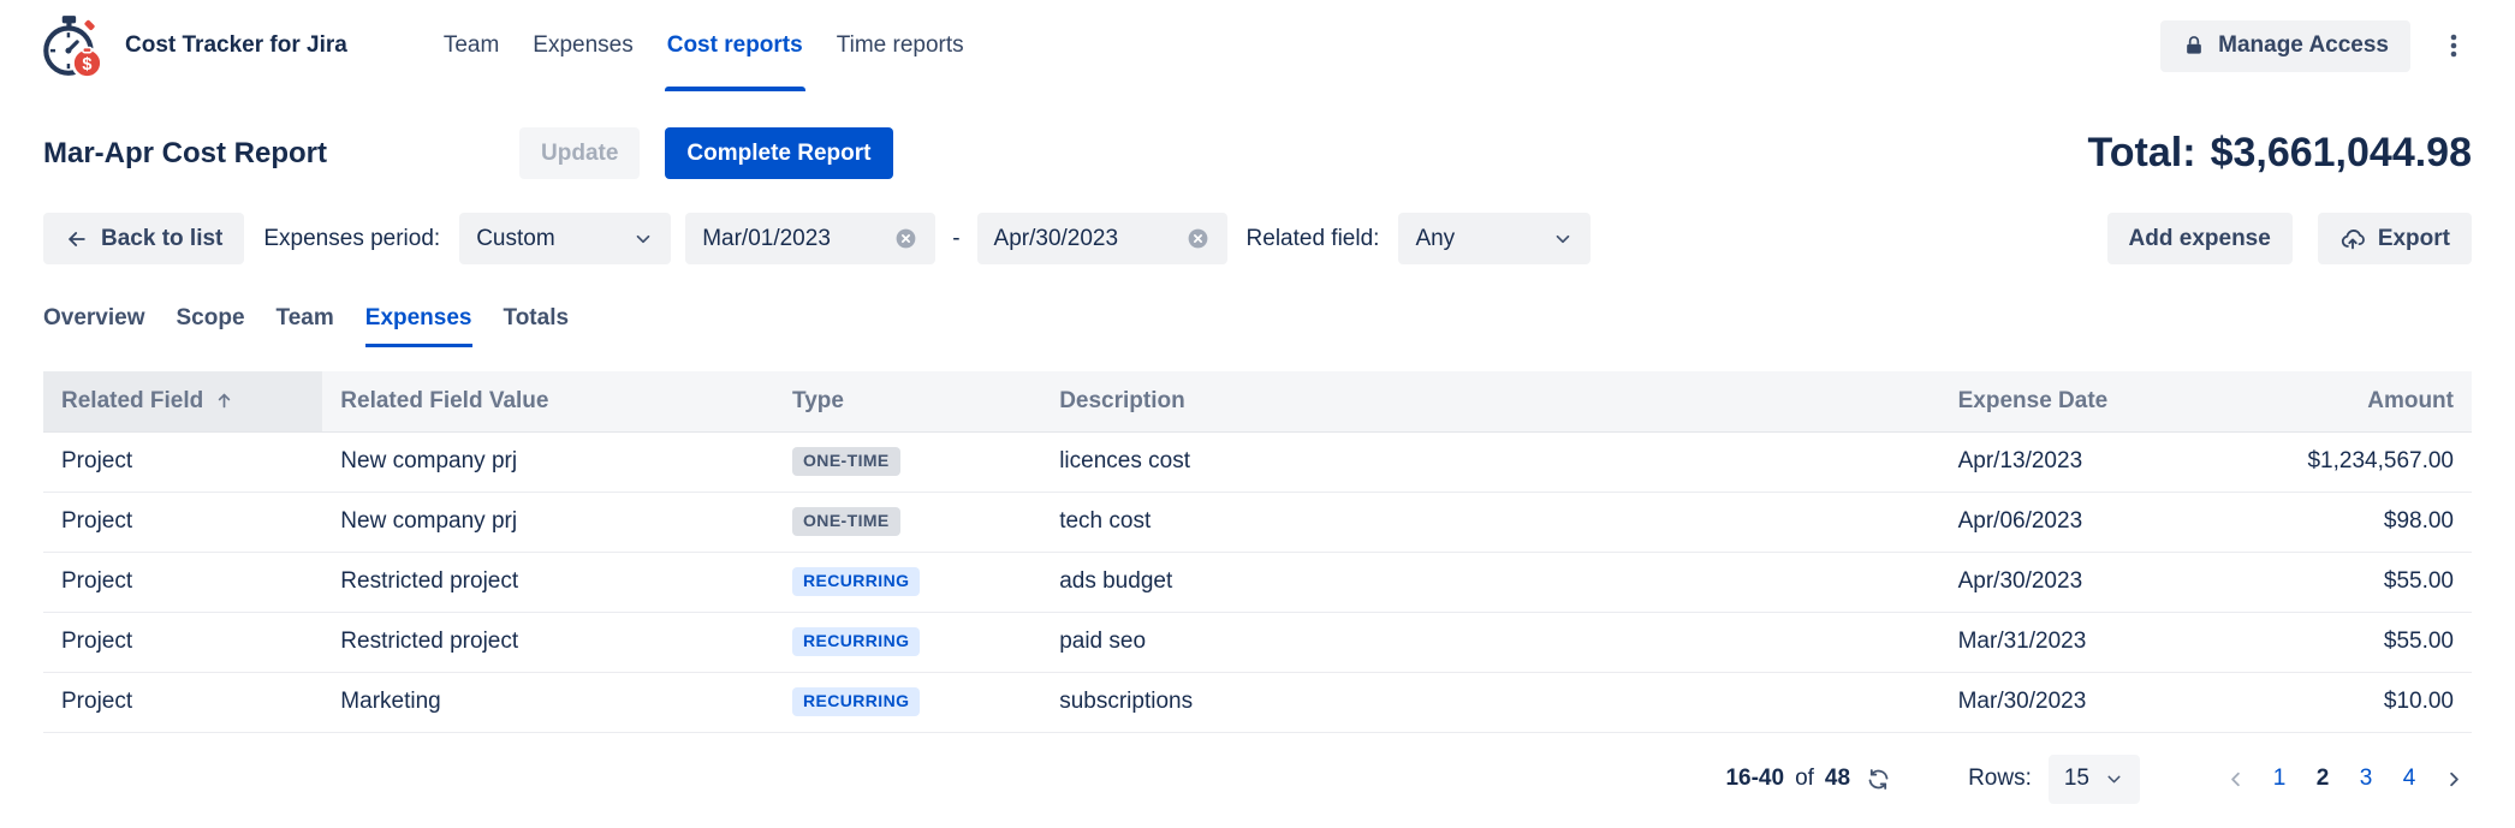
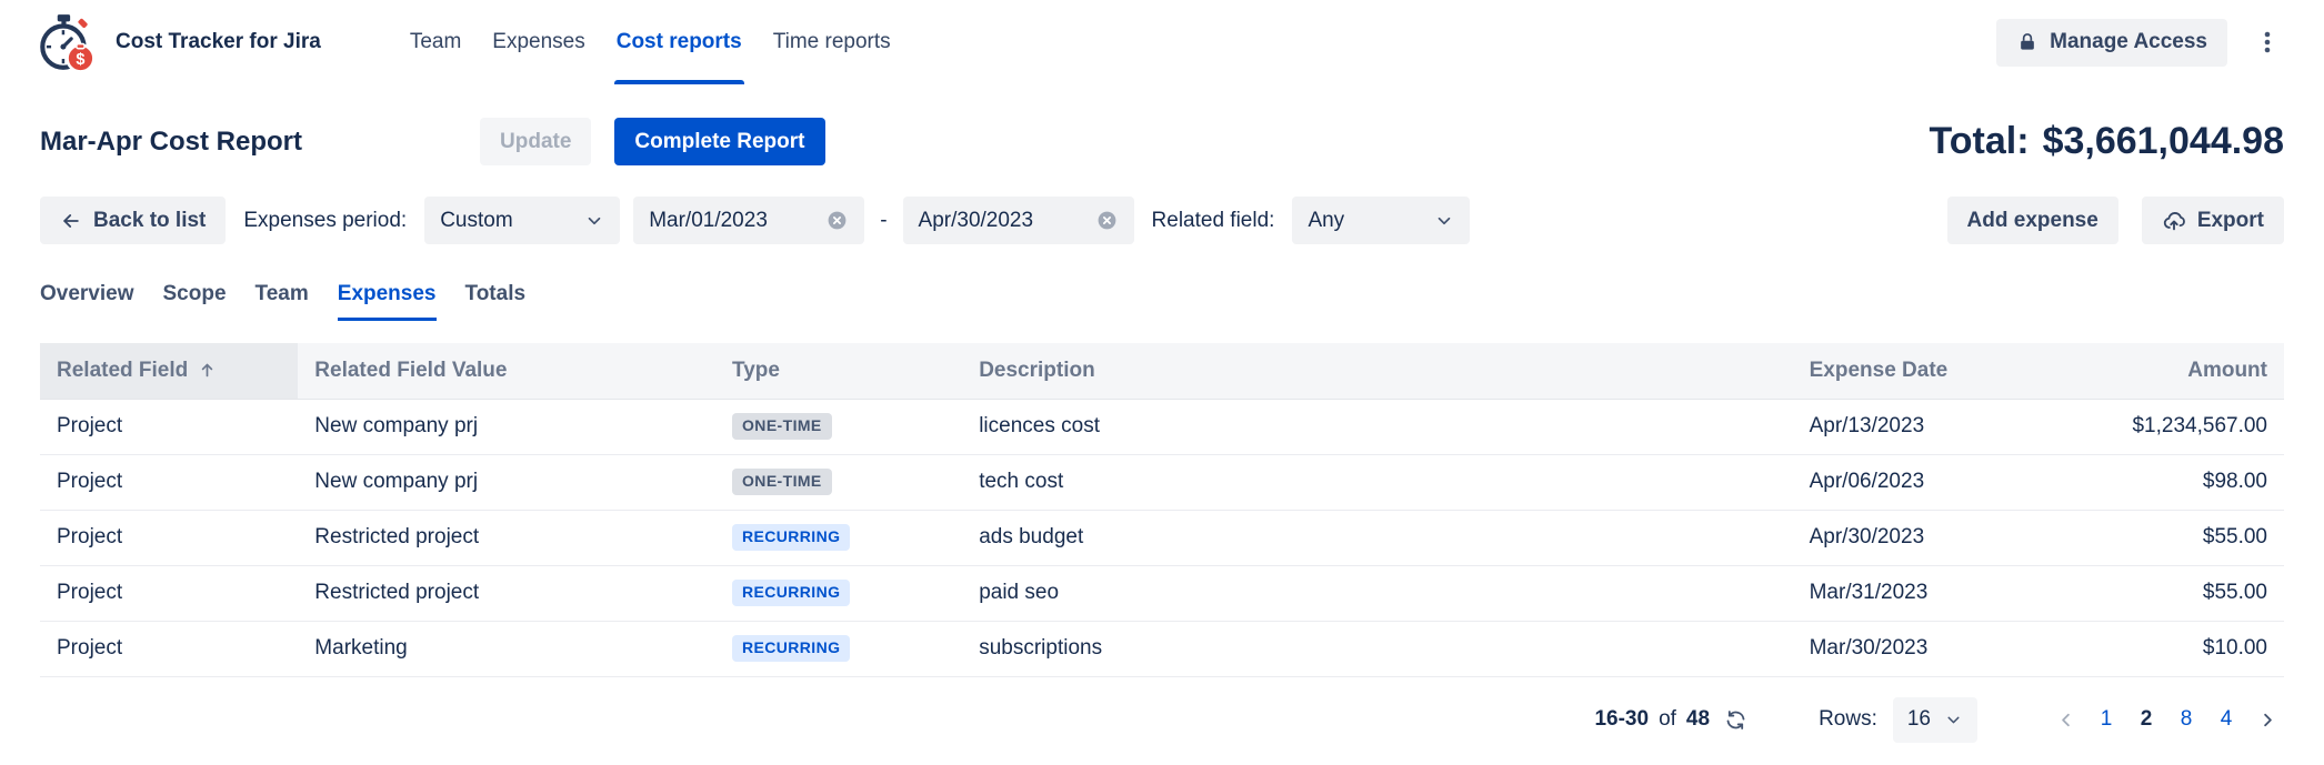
  $
  Cost Tracker for Jira
  Team
  Expenses
  Cost reports
  Time reports
  Manage Access
  Mar-Apr Cost Report
  Update
  Complete Report
  Total:
  $3,661,044.98
  Back to list
  Expenses period:
  Custom
  Mar/01/2023
  -
  Apr/30/2023
  Related field:
  Any
  Add expense
  Export
  Overview
  Scope
  Team
  Expenses
  Totals
  Related Field	Related Field Value	Type	Description	Expense Date	Amount
  Project	New company prj	ONE-TIME	licences cost	Apr/13/2023	$1,234,567.00
  Project	New company prj	ONE-TIME	tech cost	Apr/06/2023	$98.00
  Project	Restricted project	RECURRING	ads budget	Apr/30/2023	$55.00
  Project	Restricted project	RECURRING	paid seo	Mar/31/2023	$55.00
  Project	Marketing	RECURRING	subscriptions	Mar/30/2023	$10.00
- 16-40
+ 16-30
  of
  48
  Rows:
- 15
+ 16
  1
  2
- 3
+ 8
  4
